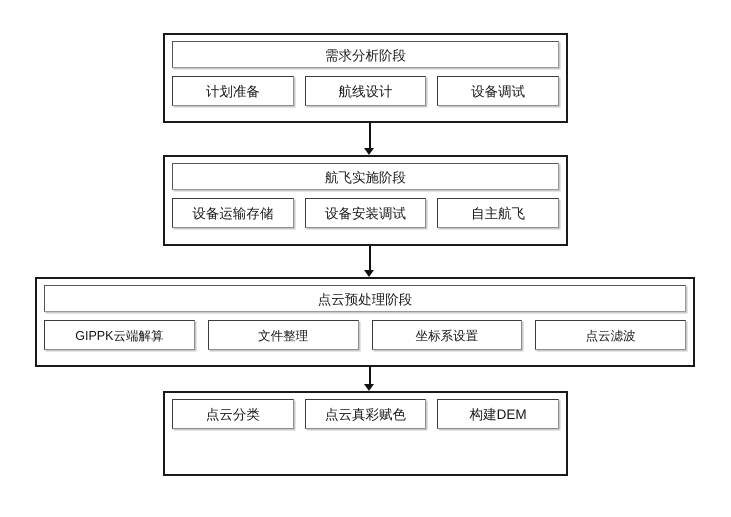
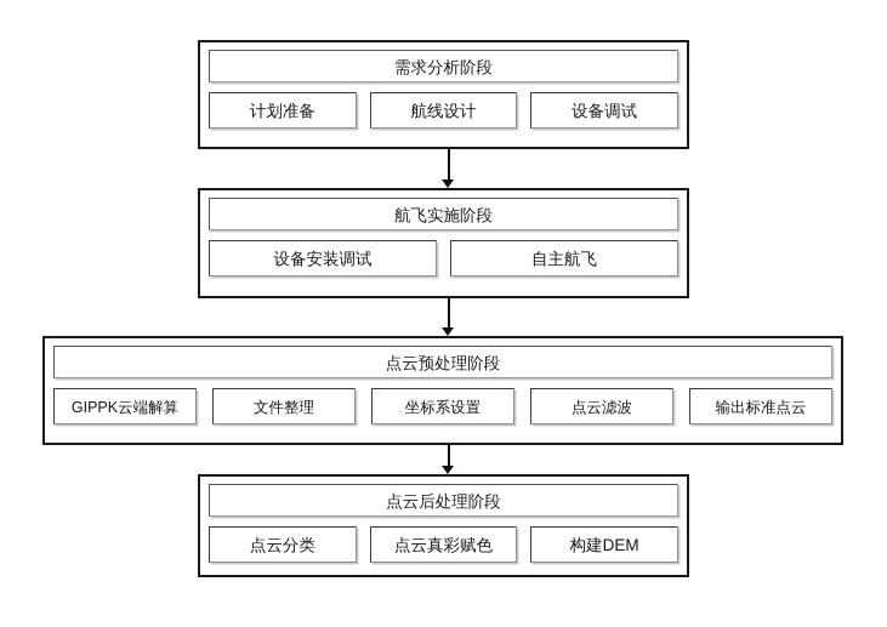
  需求分析阶段
  计划准备
  航线设计
  设备调试
  航飞实施阶段
- 设备运输存储
  设备安装调试
  自主航飞
  点云预处理阶段
  GIPPK云端解算
  文件整理
  坐标系设置
  点云滤波
+ 输出标准点云
+ 点云后处理阶段
  点云分类
  点云真彩赋色
  构建DEM
